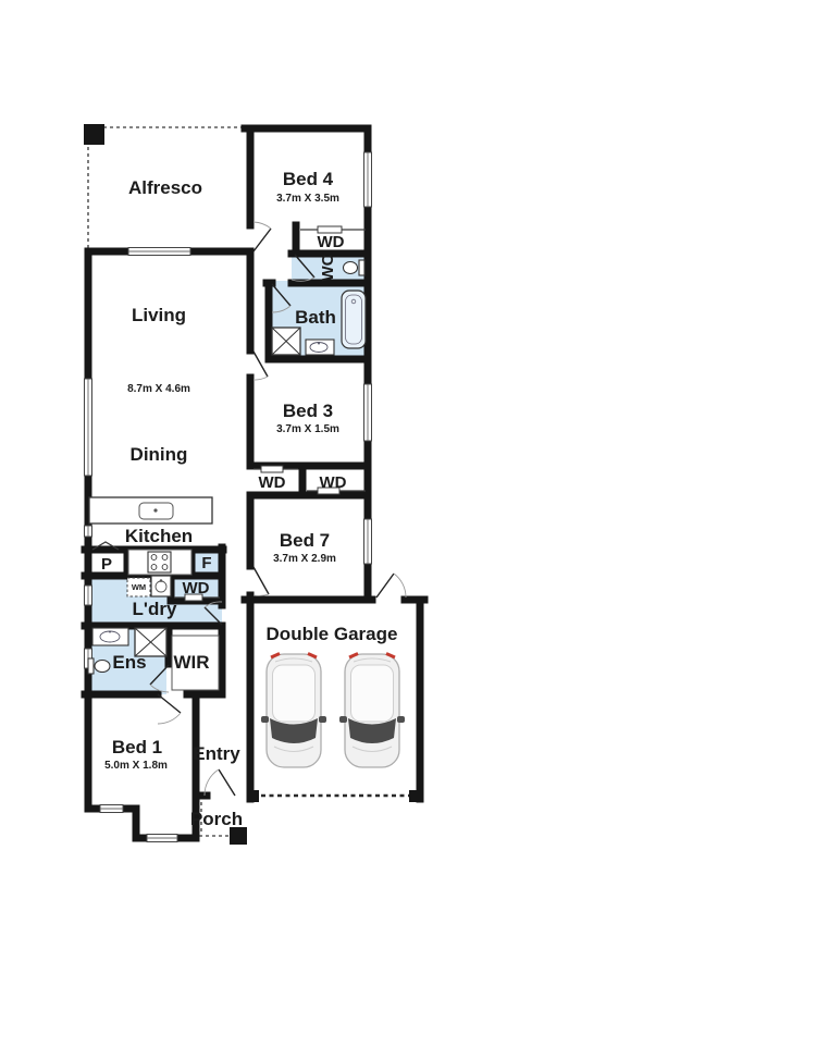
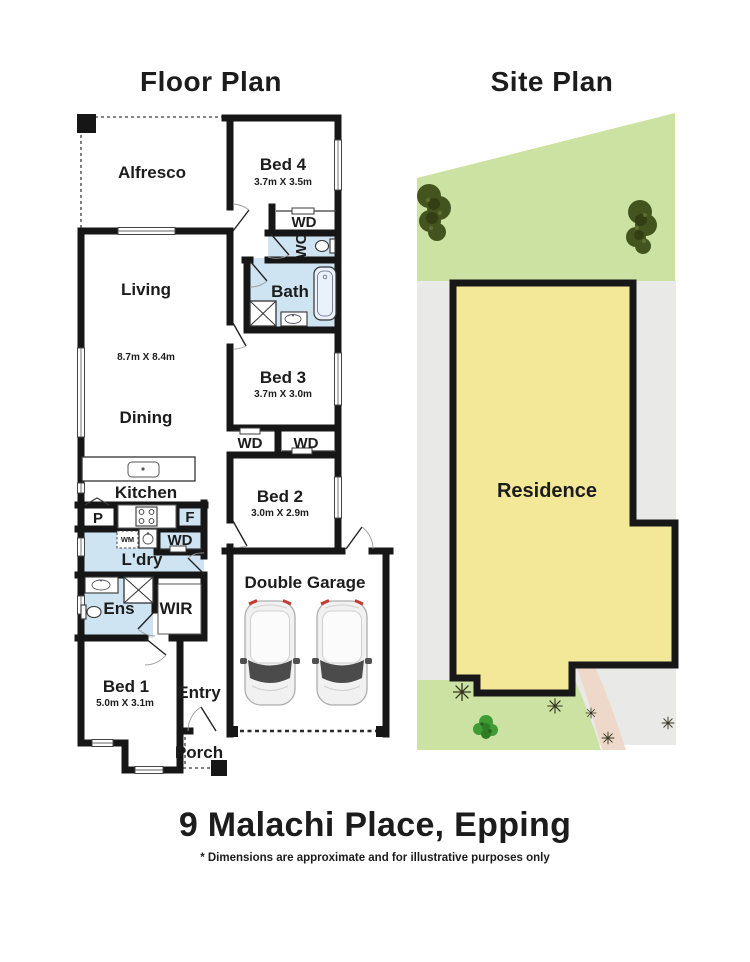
+ Floor Plan
+ Site Plan
  Alfresco
  Bed 4
  3.7m X 3.5m
  WD
  Bath
  Living
- 8.7m X 4.6m
+ 8.7m X 8.4m
  Dining
  Bed 3
- 3.7m X 1.5m
+ 3.7m X 3.0m
  WD
  WD
  Kitchen
- Bed 7
+ Bed 2
- 3.7m X 2.9m
+ 3.0m X 2.9m
  P
  F
  WM
  WD
  L'dry
  Ens
  WIR
  Bed 1
- 5.0m X 1.8m
+ 5.0m X 3.1m
  Entry
  Porch
  Double Garage
+ Residence
+ 9 Malachi Place, Epping
+ * Dimensions are approximate and for illustrative purposes only
